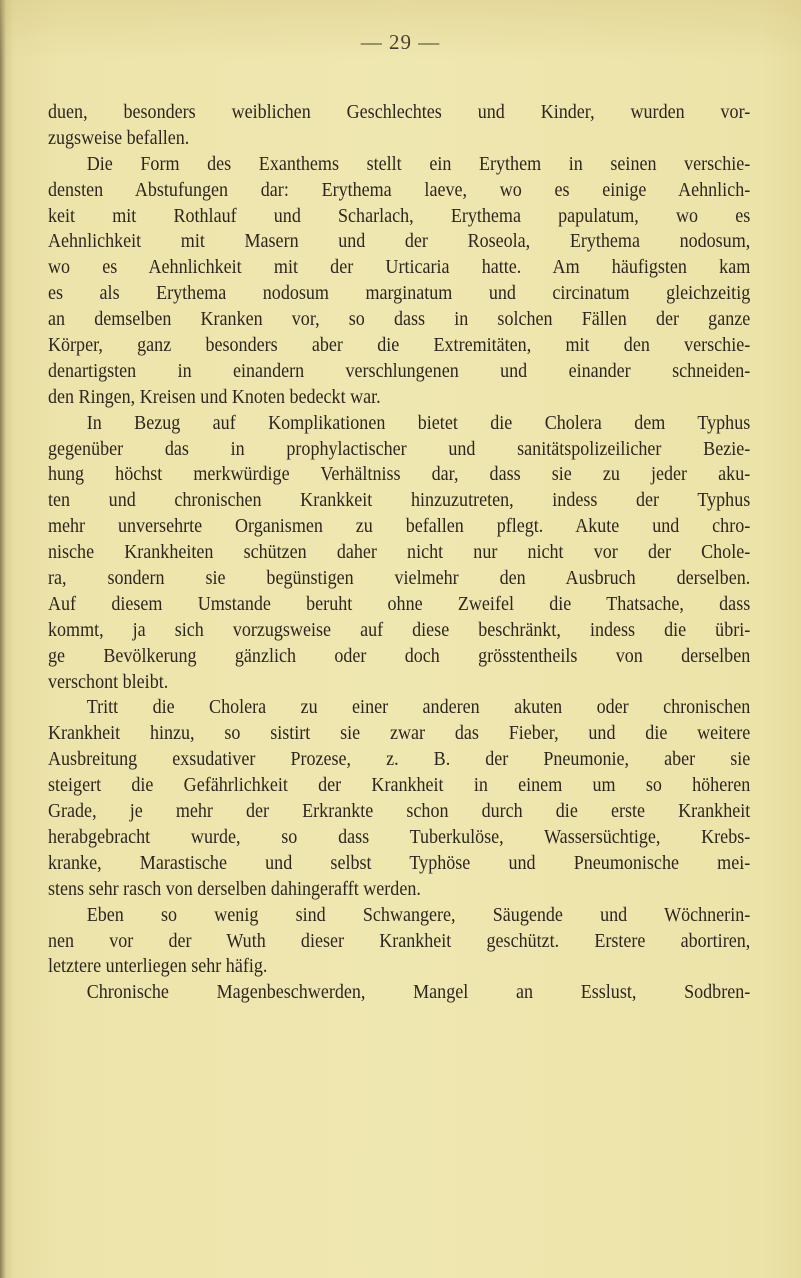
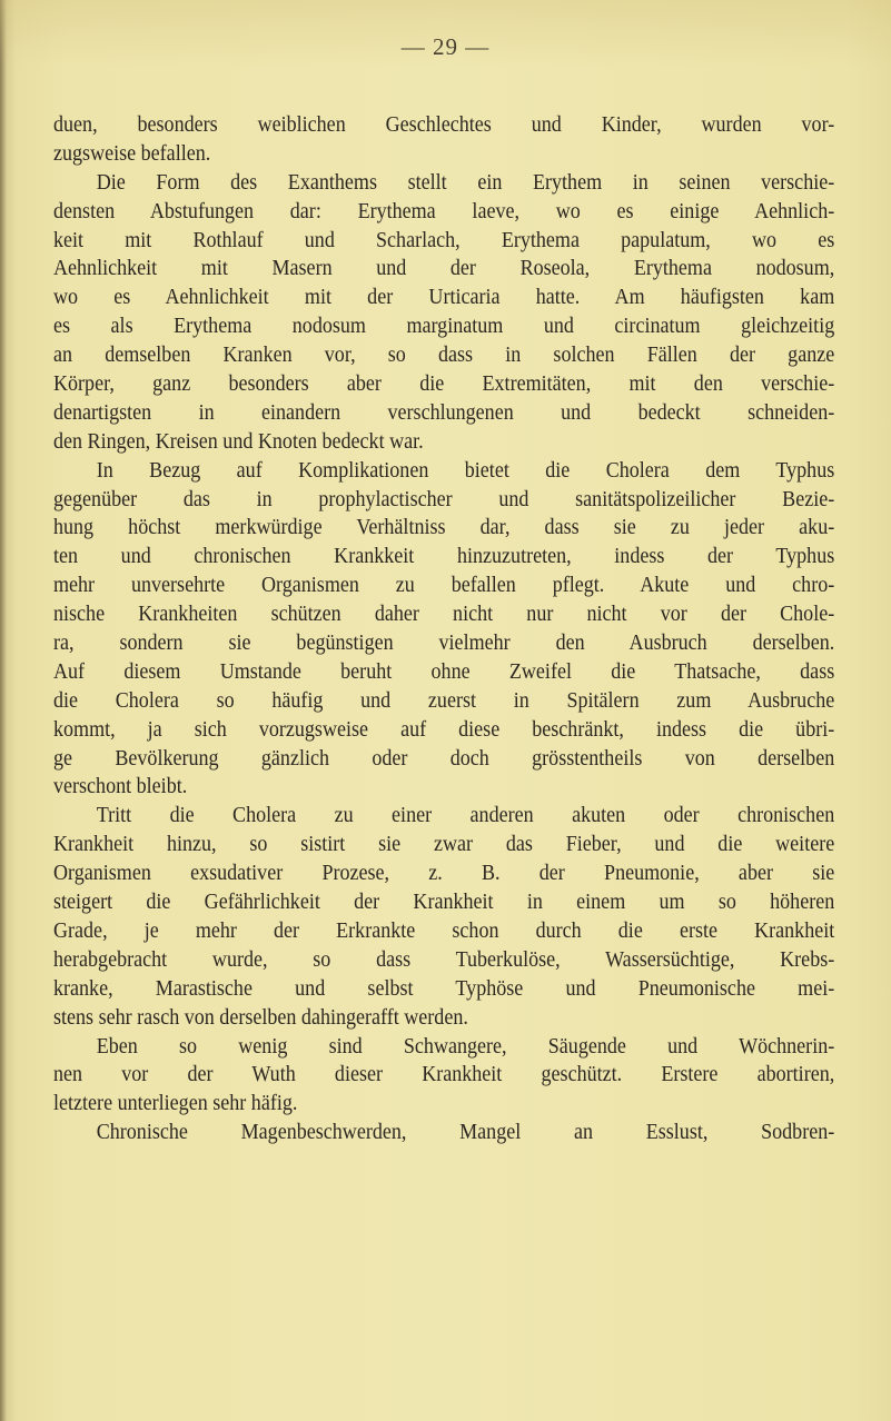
  duen, besonders weiblichen Geschlechtes und Kinder, wurden vor-
  zugsweise befallen.
  Die Form des Exanthems stellt ein Erythem in seinen verschie-
  densten Abstufungen dar: Erythema laeve, wo es einige Aehnlich-
  keit mit Rothlauf und Scharlach, Erythema papulatum, wo es
  Aehnlichkeit mit Masern und der Roseola, Erythema nodosum,
  wo es Aehnlichkeit mit der Urticaria hatte. Am häufigsten kam
  es als Erythema nodosum marginatum und circinatum gleichzeitig
  an demselben Kranken vor, so dass in solchen Fällen der ganze
  Körper, ganz besonders aber die Extremitäten, mit den verschie-
- denartigsten in einandern verschlungenen und einander schneiden-
+ denartigsten in einandern verschlungenen und bedeckt schneiden-
  den Ringen, Kreisen und Knoten bedeckt war.
  In Bezug auf Komplikationen bietet die Cholera dem Typhus
  gegenüber das in prophylactischer und sanitätspolizeilicher Bezie-
  hung höchst merkwürdige Verhältniss dar, dass sie zu jeder aku-
  ten und chronischen Krankkeit hinzuzutreten, indess der Typhus
  mehr unversehrte Organismen zu befallen pflegt. Akute und chro-
  nische Krankheiten schützen daher nicht nur nicht vor der Chole-
  ra, sondern sie begünstigen vielmehr den Ausbruch derselben.
  Auf diesem Umstande beruht ohne Zweifel die Thatsache, dass
+ die Cholera so häufig und zuerst in Spitälern zum Ausbruche
  kommt, ja sich vorzugsweise auf diese beschränkt, indess die übri-
  ge Bevölkerung gänzlich oder doch grösstentheils von derselben
  verschont bleibt.
  Tritt die Cholera zu einer anderen akuten oder chronischen
  Krankheit hinzu, so sistirt sie zwar das Fieber, und die weitere
- Ausbreitung exsudativer Prozese, z. B. der Pneumonie, aber sie
+ Organismen exsudativer Prozese, z. B. der Pneumonie, aber sie
  steigert die Gefährlichkeit der Krankheit in einem um so höheren
  Grade, je mehr der Erkrankte schon durch die erste Krankheit
  herabgebracht wurde, so dass Tuberkulöse, Wassersüchtige, Krebs-
  kranke, Marastische und selbst Typhöse und Pneumonische mei-
  stens sehr rasch von derselben dahingerafft werden.
  Eben so wenig sind Schwangere, Säugende und Wöchnerin-
  nen vor der Wuth dieser Krankheit geschützt. Erstere abortiren,
  letztere unterliegen sehr häfig.
  Chronische Magenbeschwerden, Mangel an Esslust, Sodbren-
